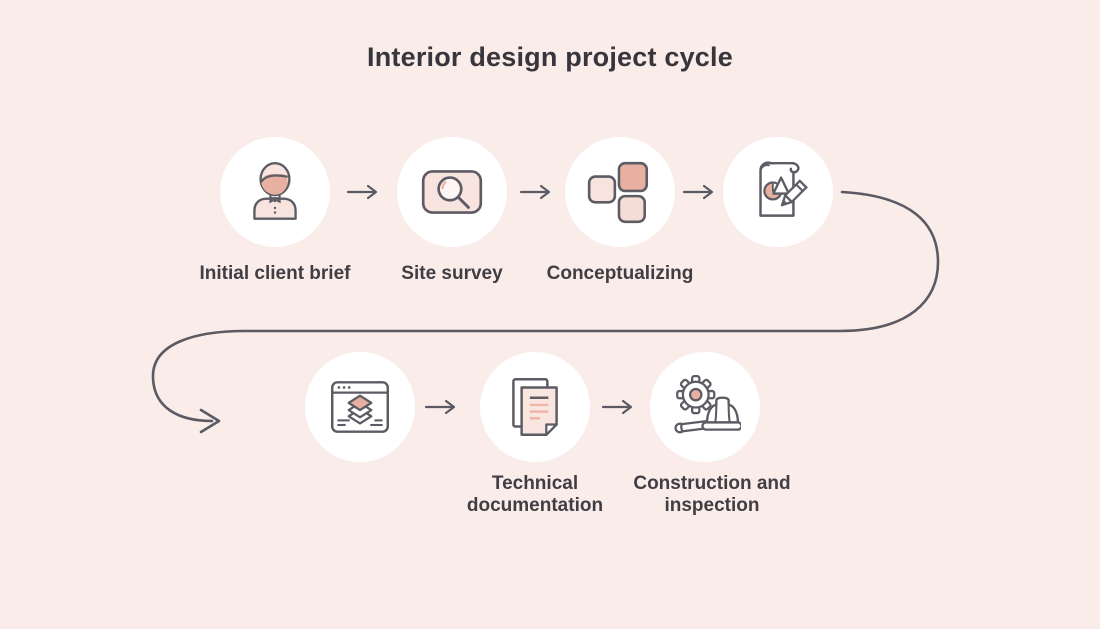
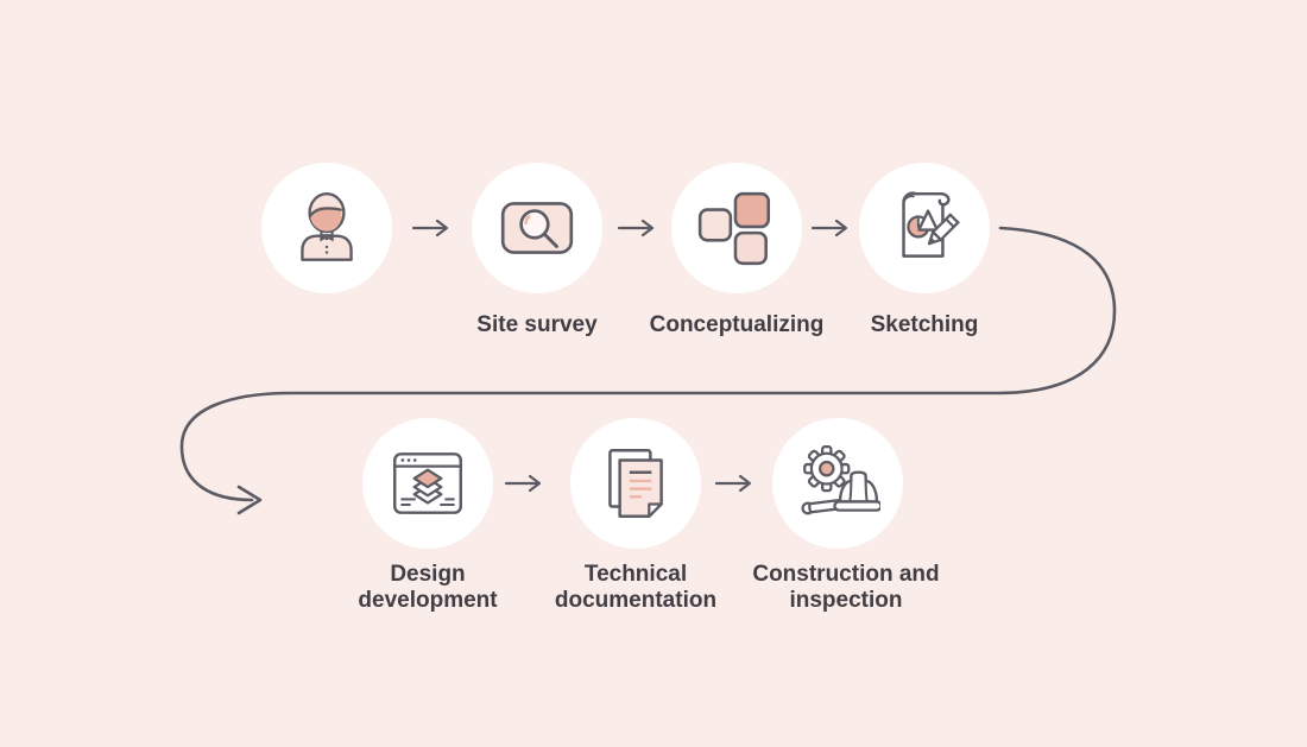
- Interior design project cycle
- Initial client brief
  Site survey
  Conceptualizing
+ Sketching
+ Design development
  Technical documentation
  Construction and inspection
